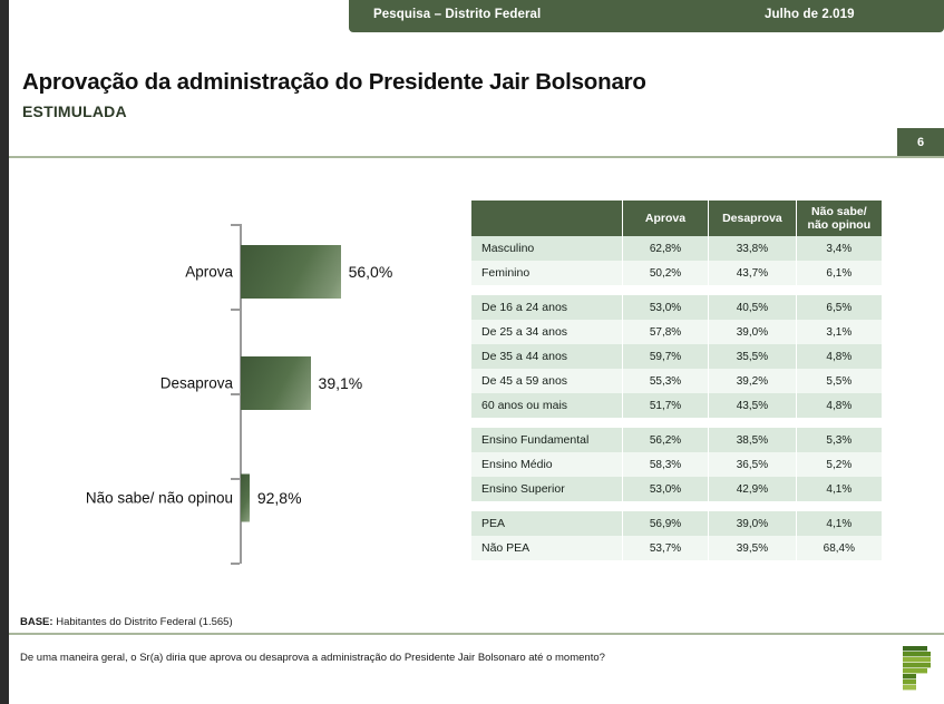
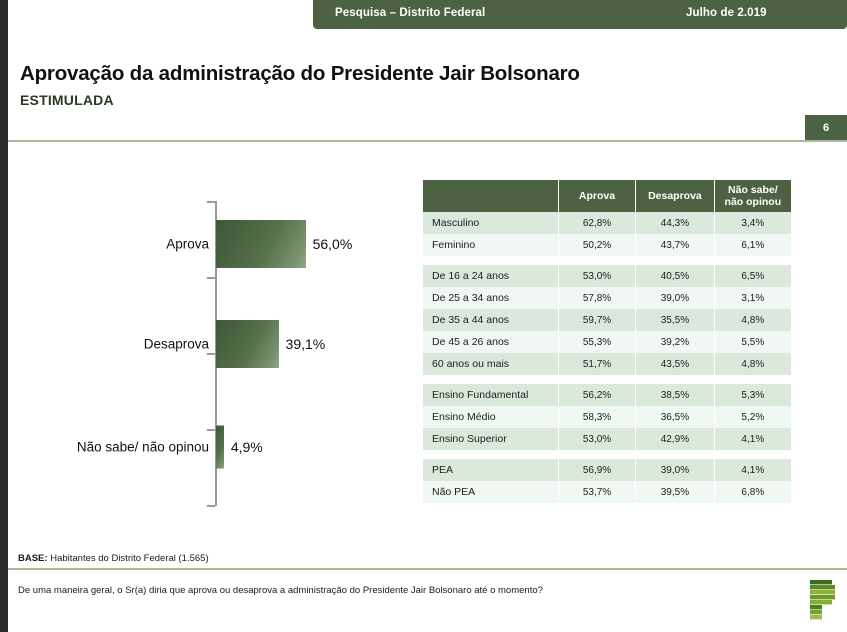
  Pesquisa – Distrito Federal
  Julho de 2.019
  Aprovação da administração do Presidente Jair Bolsonaro
  ESTIMULADA
  6
  Aprova
  56,0%
  Desaprova
  39,1%
  Não sabe/ não opinou
- 92,8%
+ 4,9%
  	Aprova	Desaprova	Não sabe/ não opinou
- Masculino	62,8%	33,8%	3,4%
+ Masculino	62,8%	44,3%	3,4%
  Feminino	50,2%	43,7%	6,1%
  De 16 a 24 anos	53,0%	40,5%	6,5%
  De 25 a 34 anos	57,8%	39,0%	3,1%
  De 35 a 44 anos	59,7%	35,5%	4,8%
- De 45 a 59 anos	55,3%	39,2%	5,5%
+ De 45 a 26 anos	55,3%	39,2%	5,5%
  60 anos ou mais	51,7%	43,5%	4,8%
  Ensino Fundamental	56,2%	38,5%	5,3%
  Ensino Médio	58,3%	36,5%	5,2%
  Ensino Superior	53,0%	42,9%	4,1%
  PEA	56,9%	39,0%	4,1%
- Não PEA	53,7%	39,5%	68,4%
+ Não PEA	53,7%	39,5%	6,8%
  BASE: Habitantes do Distrito Federal (1.565)
  De uma maneira geral, o Sr(a) diria que aprova ou desaprova a administração do Presidente Jair Bolsonaro até o momento?
